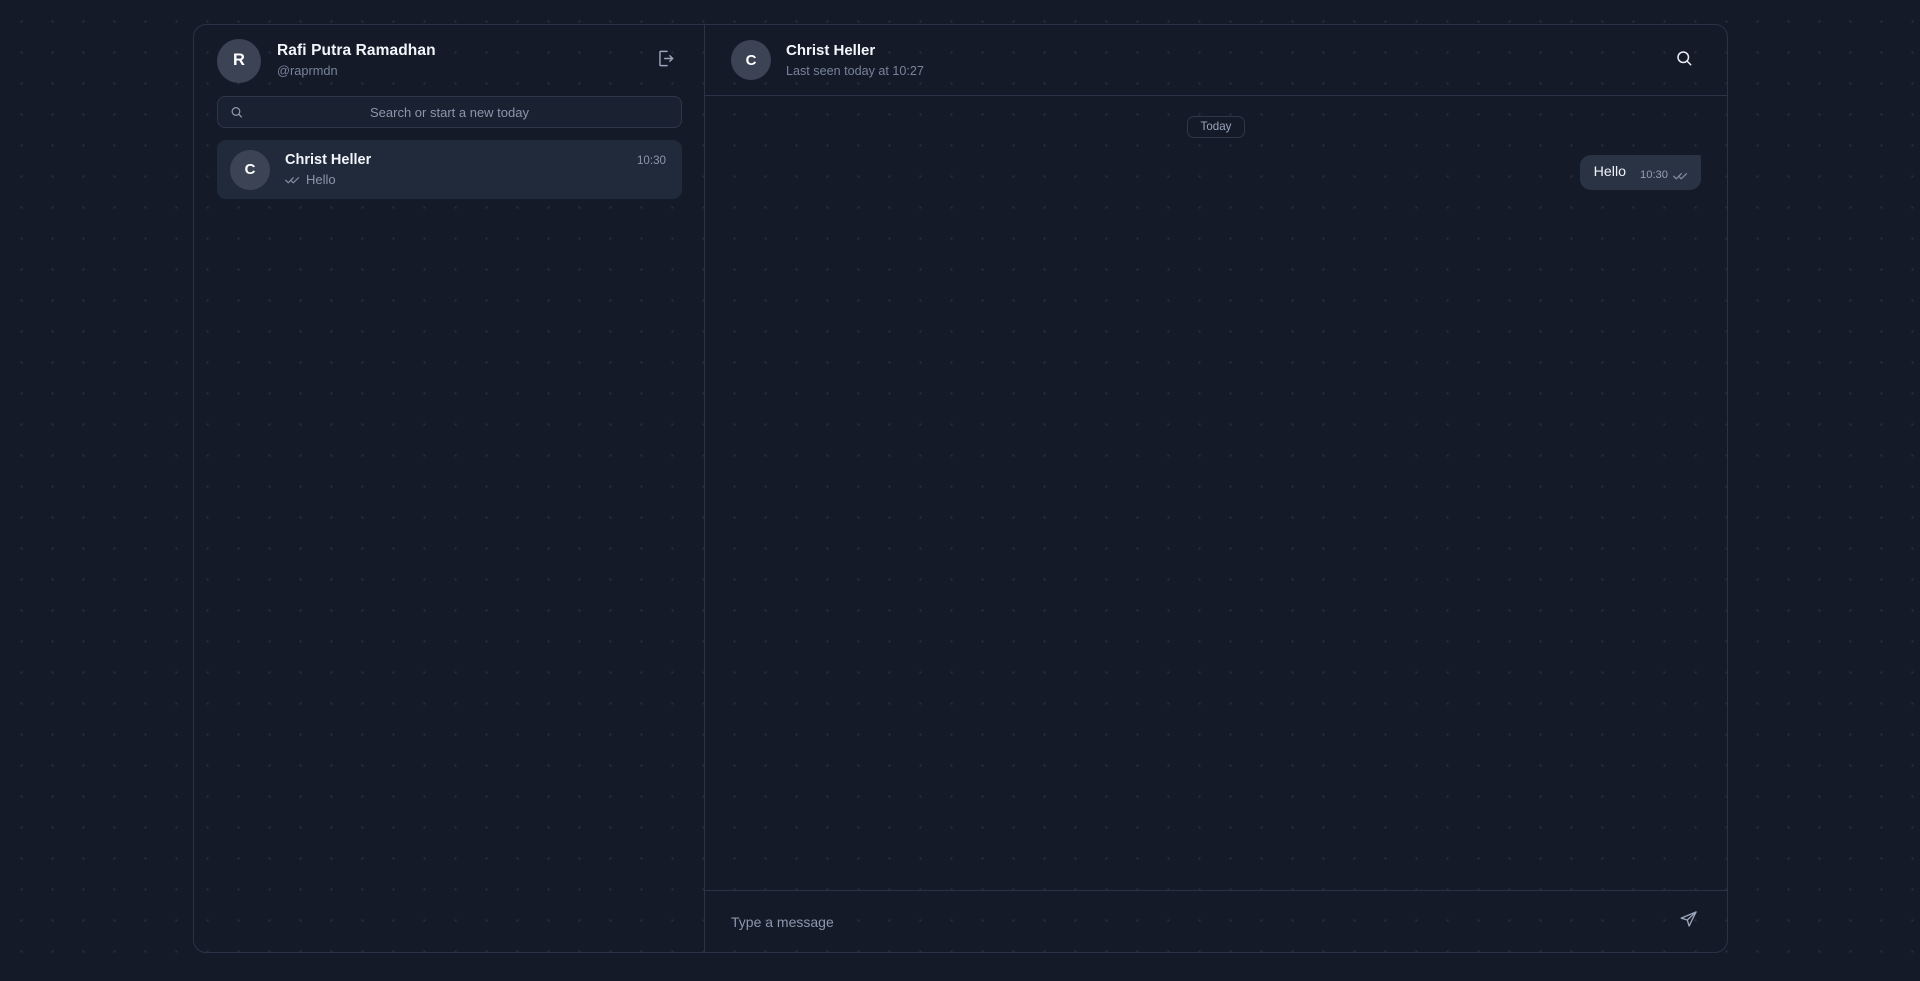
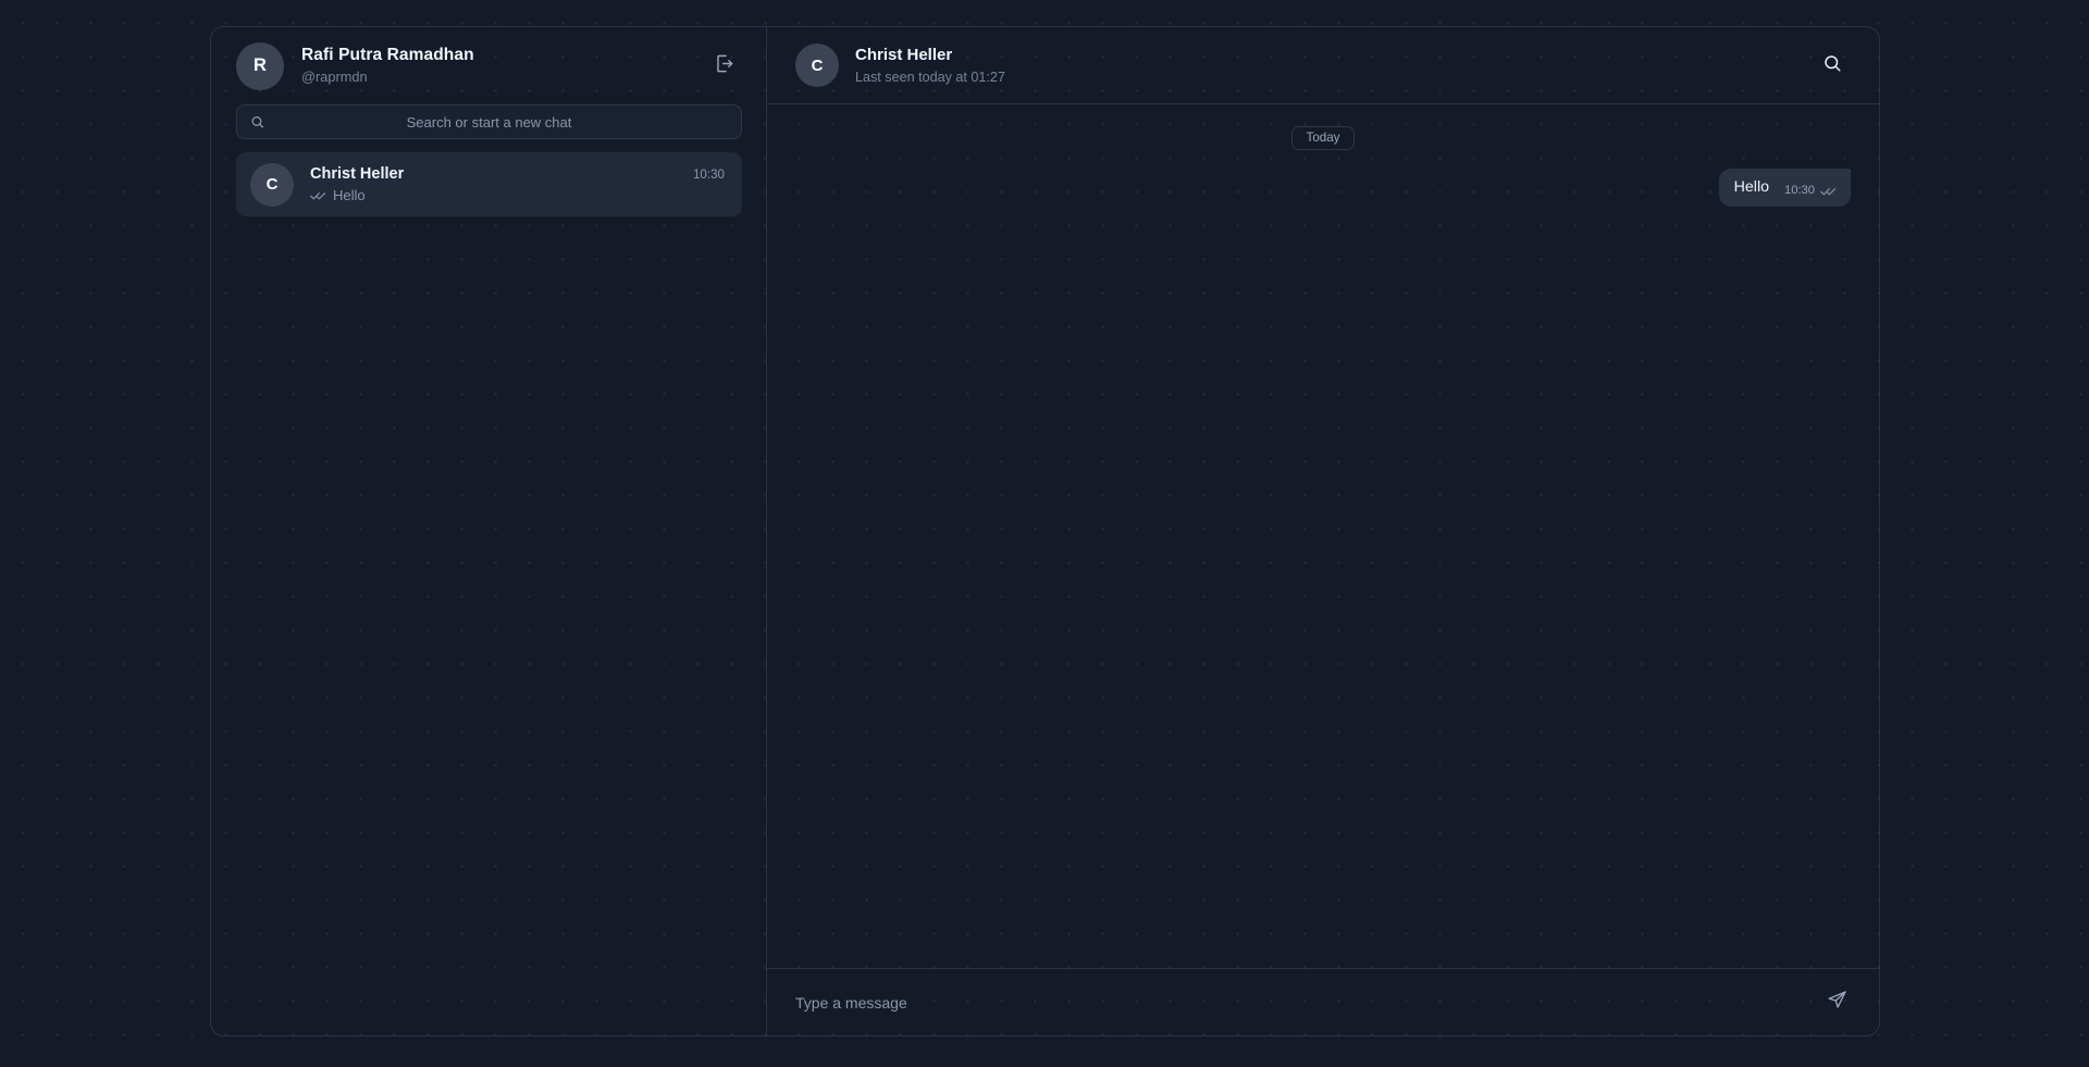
  R
  Rafi Putra Ramadhan
  @raprmdn
- Search or start a new today
+ Search or start a new chat
  C
  Christ Heller
  10:30
  Hello
  C
  Christ Heller
- Last seen today at 10:27
+ Last seen today at 01:27
  Today
  Hello
  10:30
  Type a message
